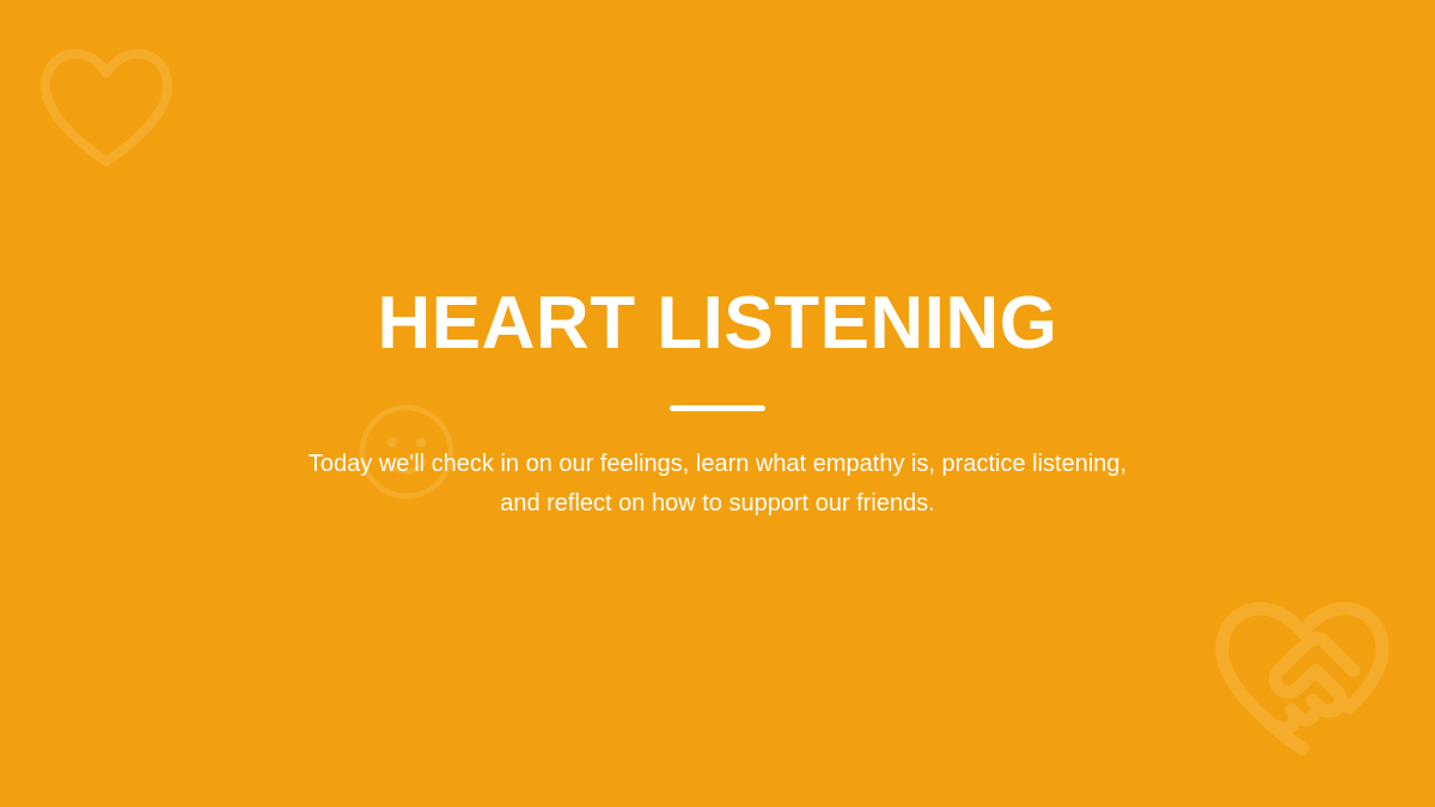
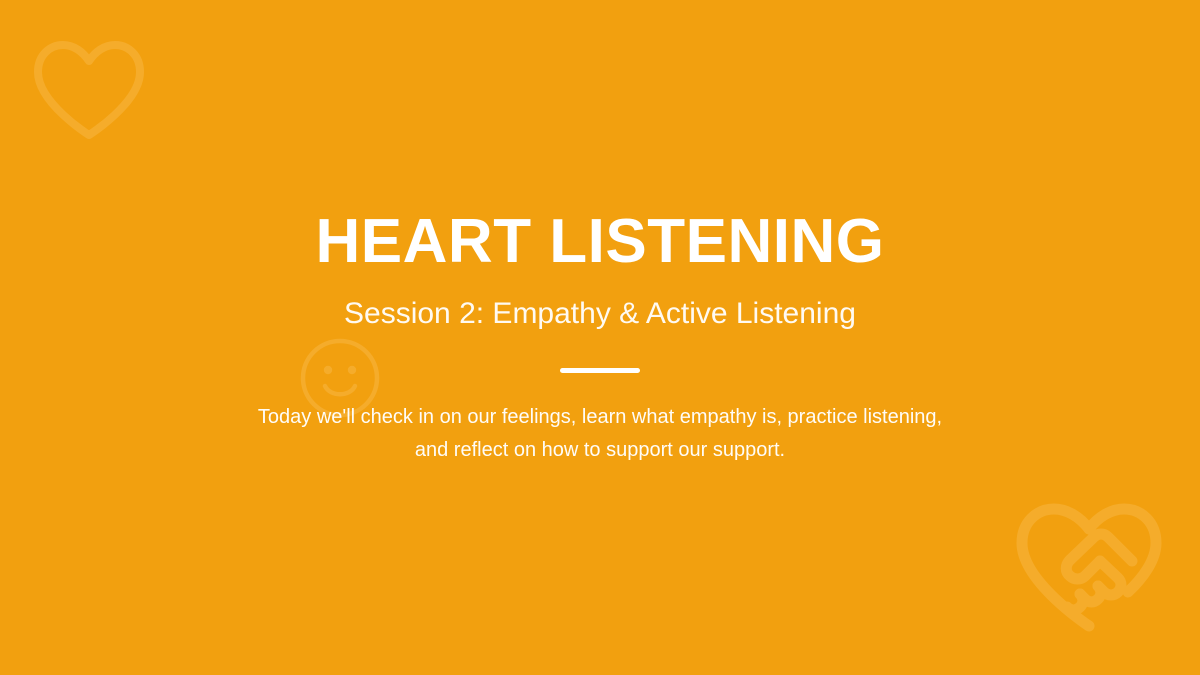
  HEART LISTENING
+ Session 2: Empathy & Active Listening
  Today we'll check in on our feelings, learn what empathy is, practice listening,
- and reflect on how to support our friends.
+ and reflect on how to support our support.
